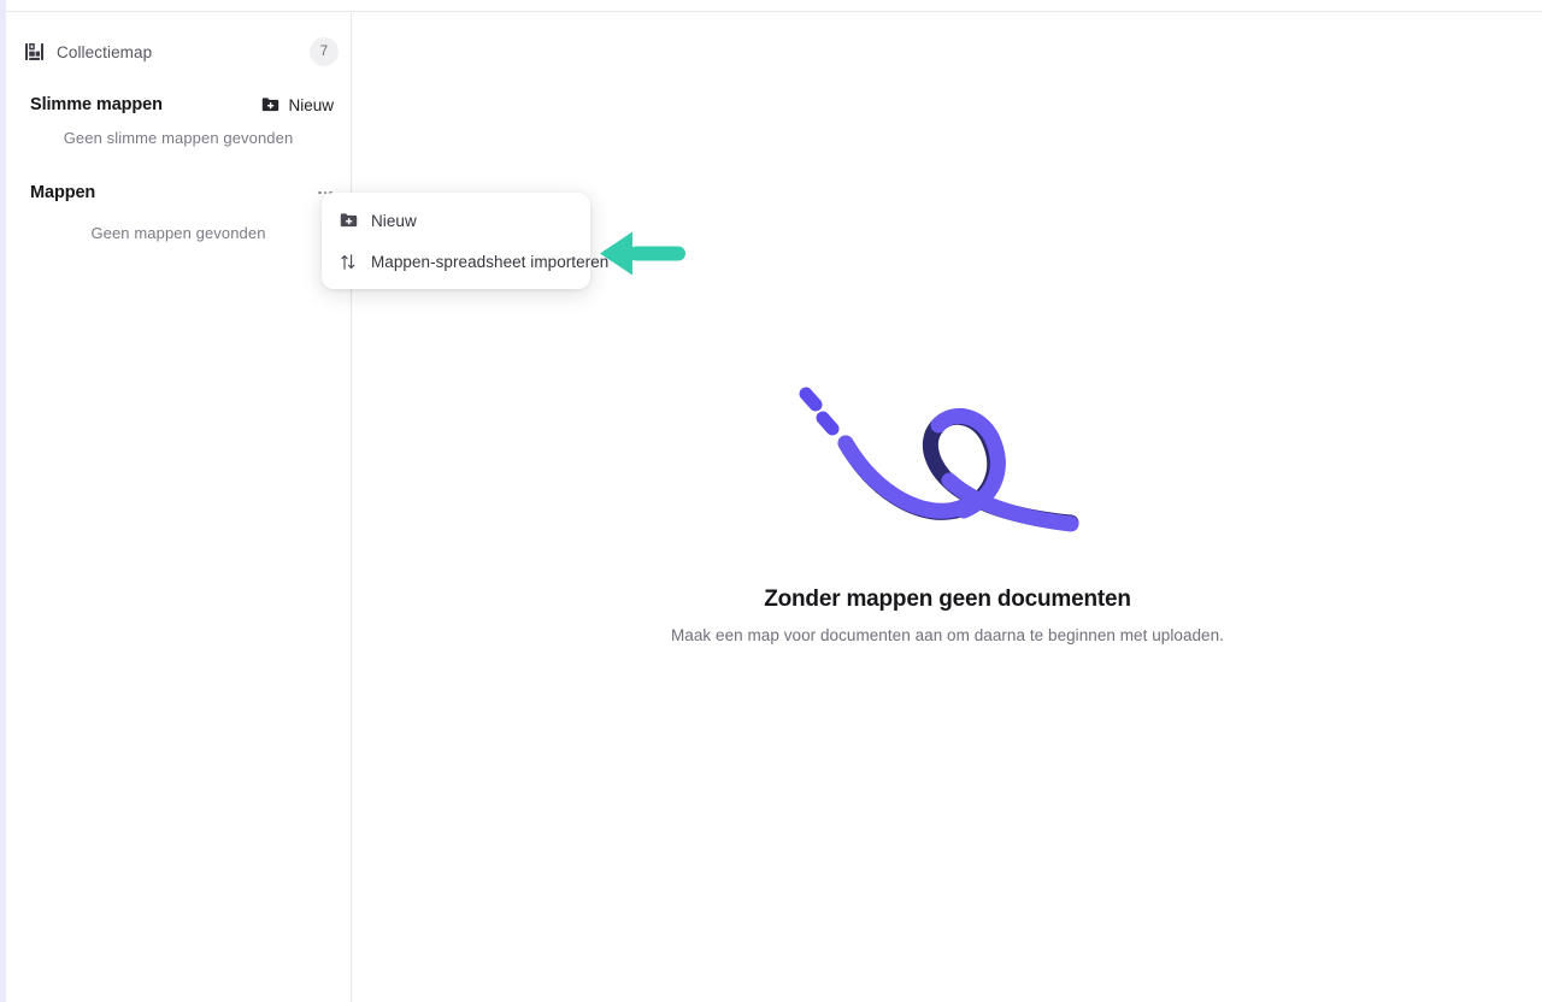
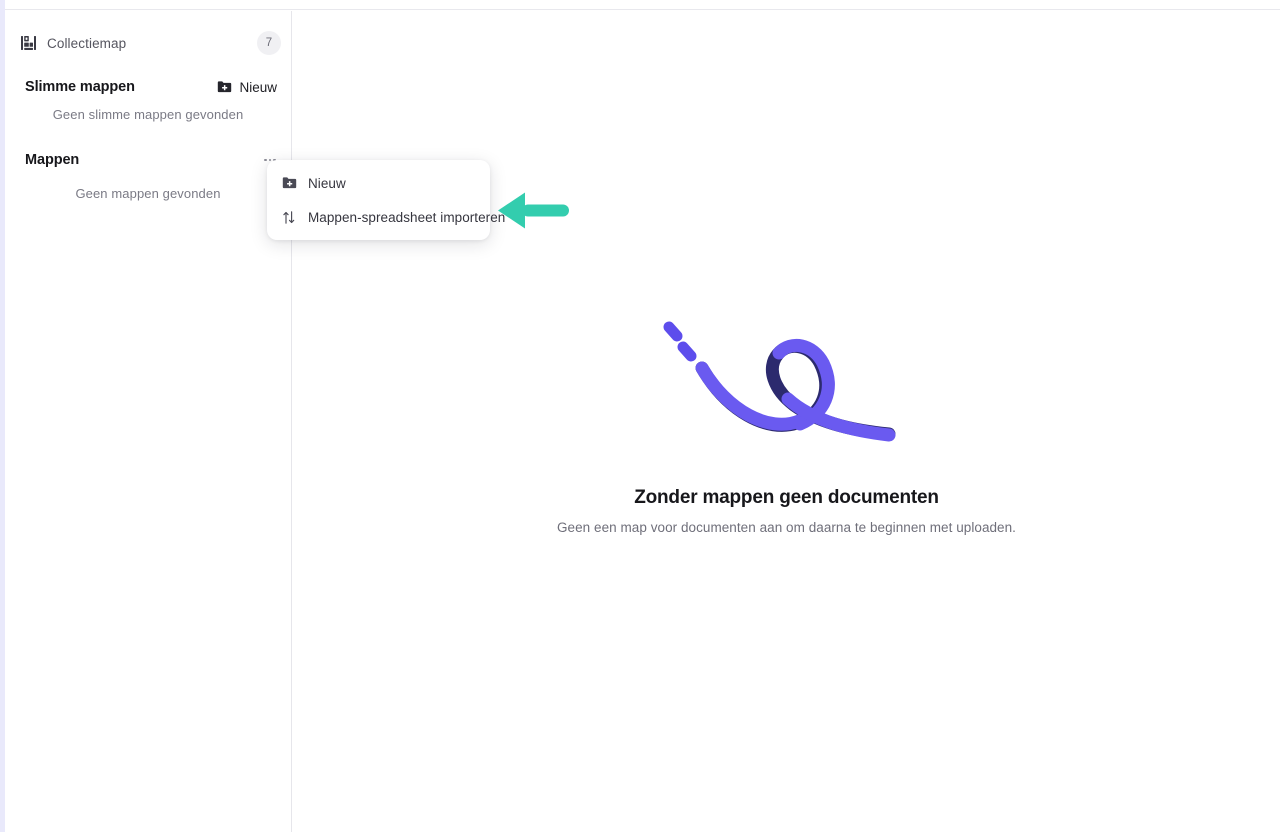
  Collectiemap
  7
  Slimme mappen
  Nieuw
  Geen slimme mappen gevonden
  Mappen
  Geen mappen gevonden
  Nieuw
  Mappen-spreadsheet importeren
  Zonder mappen geen documenten
- Maak een map voor documenten aan om daarna te beginnen met uploaden.
+ Geen een map voor documenten aan om daarna te beginnen met uploaden.
